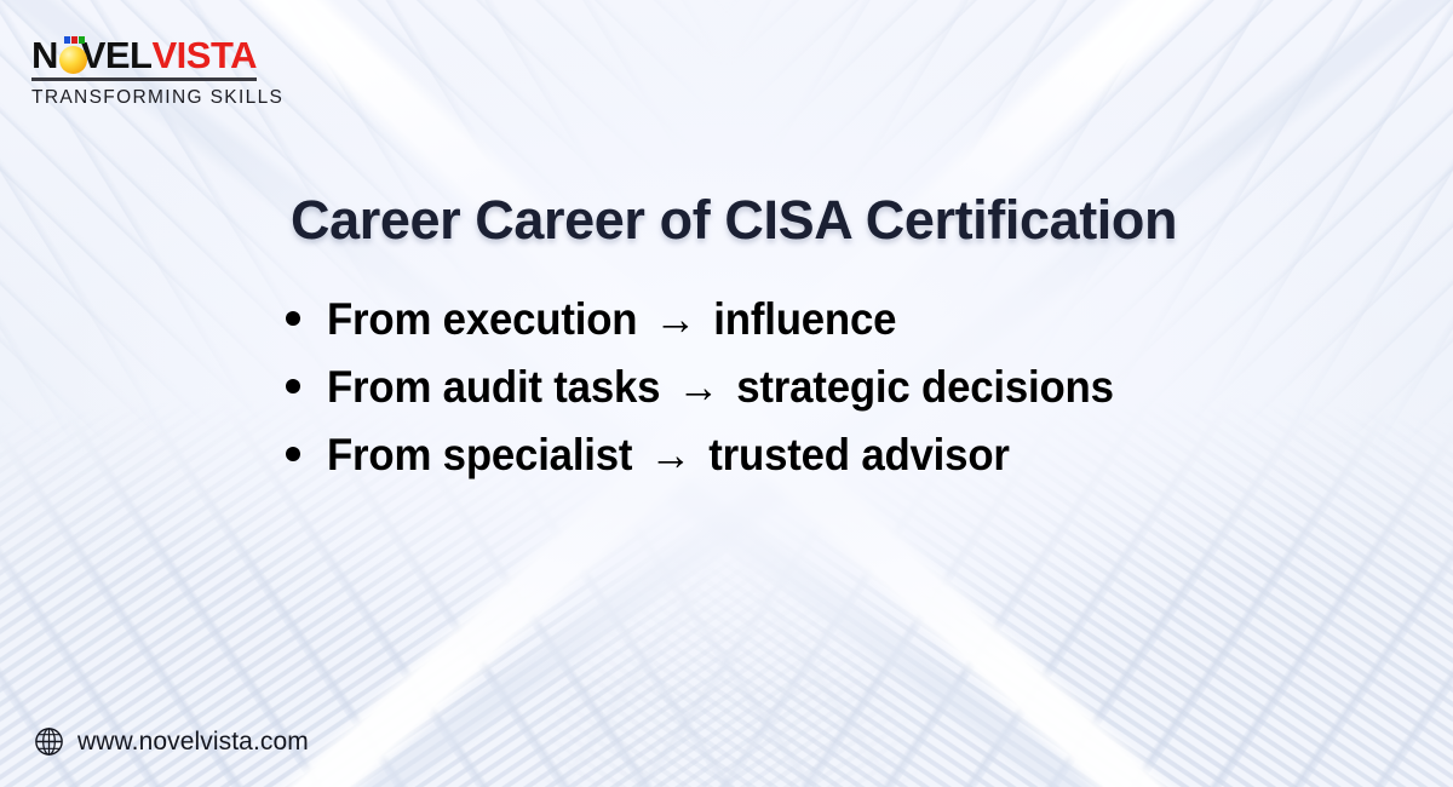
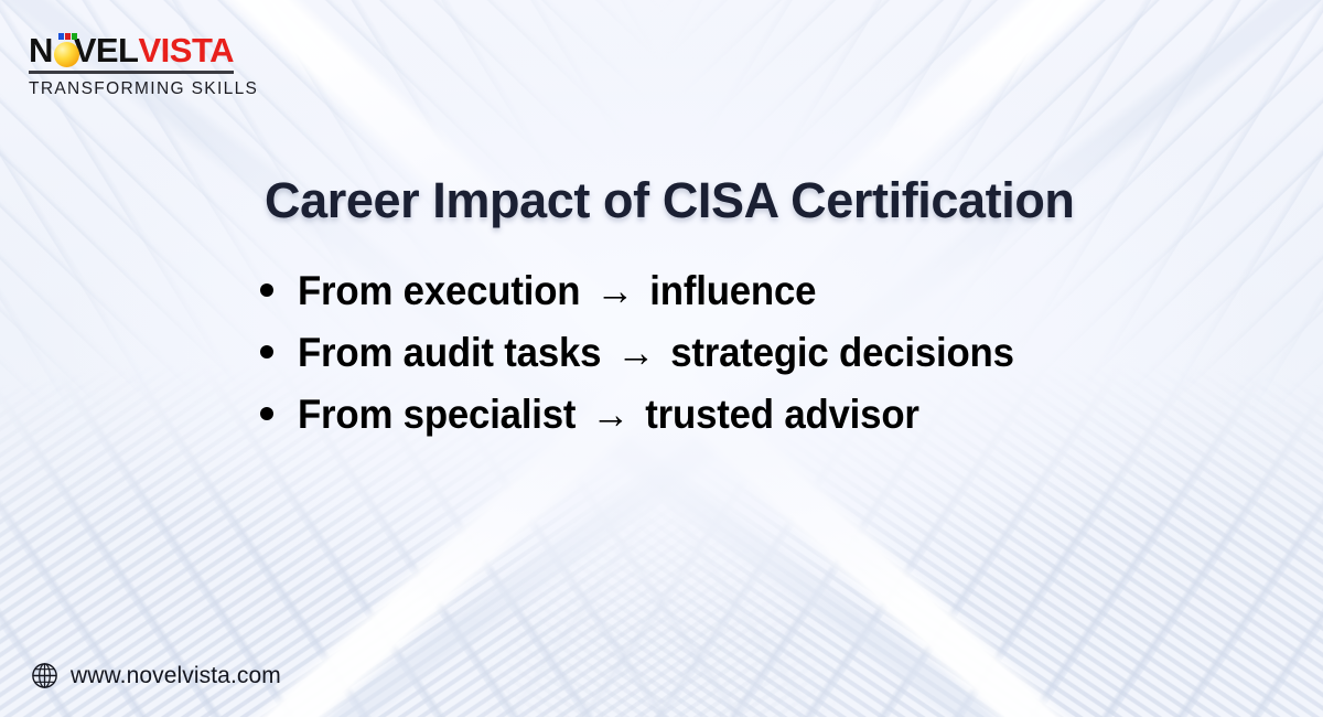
  N
  VEL
  VISTA
  TRANSFORMING SKILLS
- Career Career of CISA Certification
+ Career Impact of CISA Certification
  From execution → influence
  From audit tasks → strategic decisions
  From specialist → trusted advisor
  www.novelvista.com
